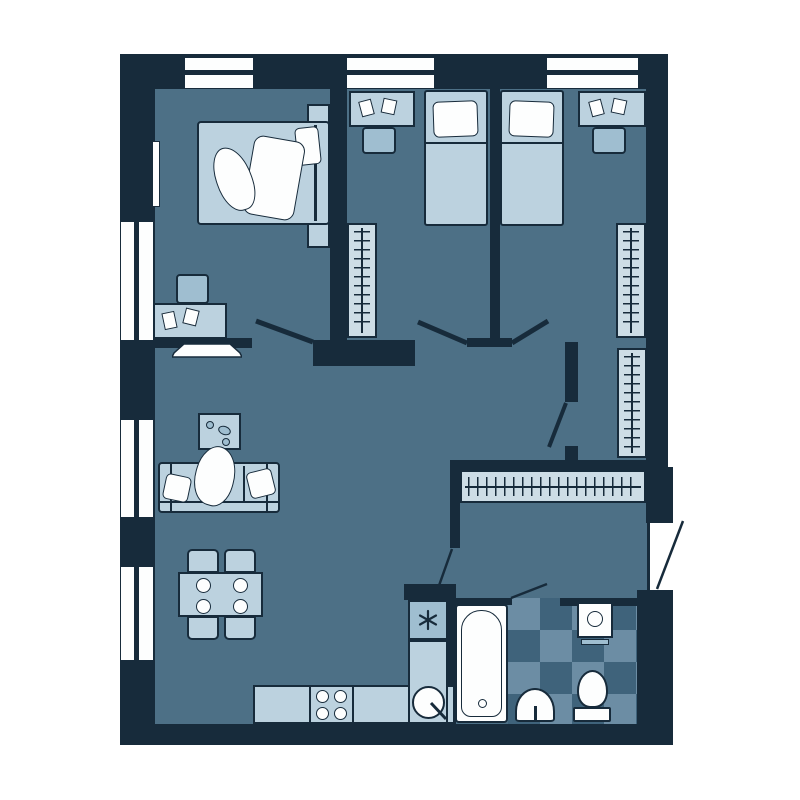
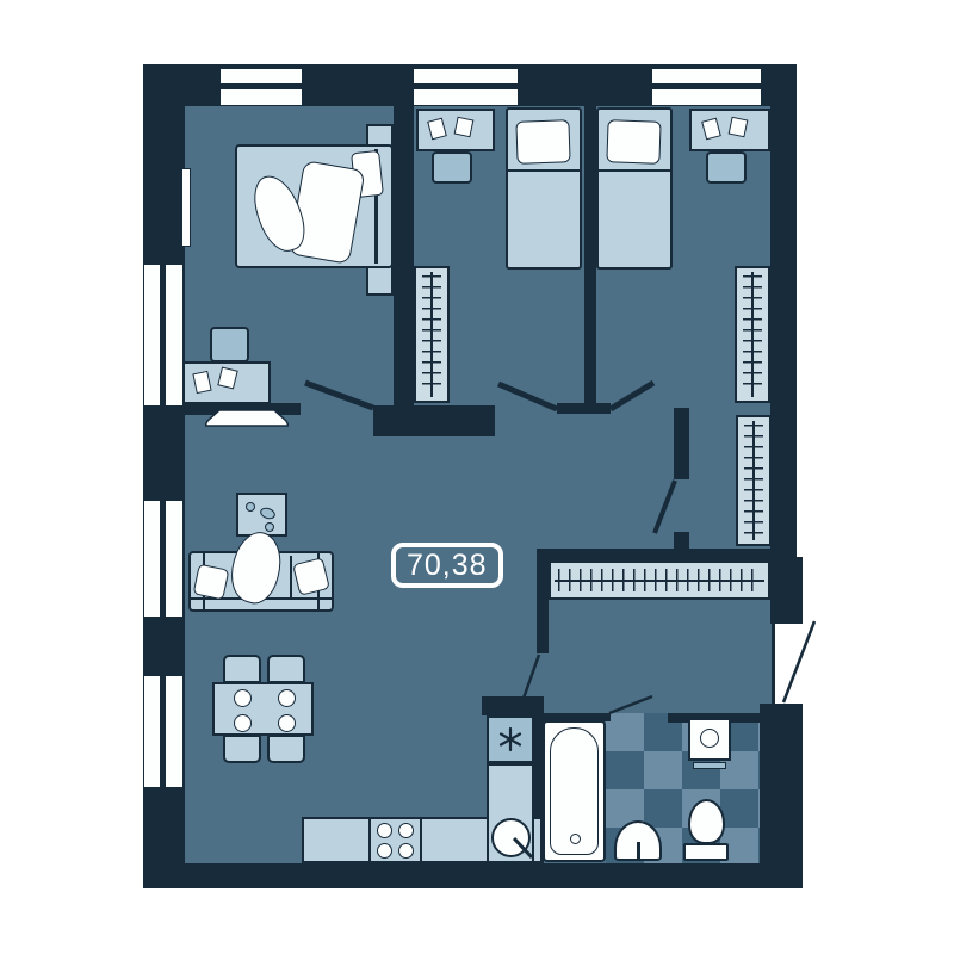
+ 70,38
